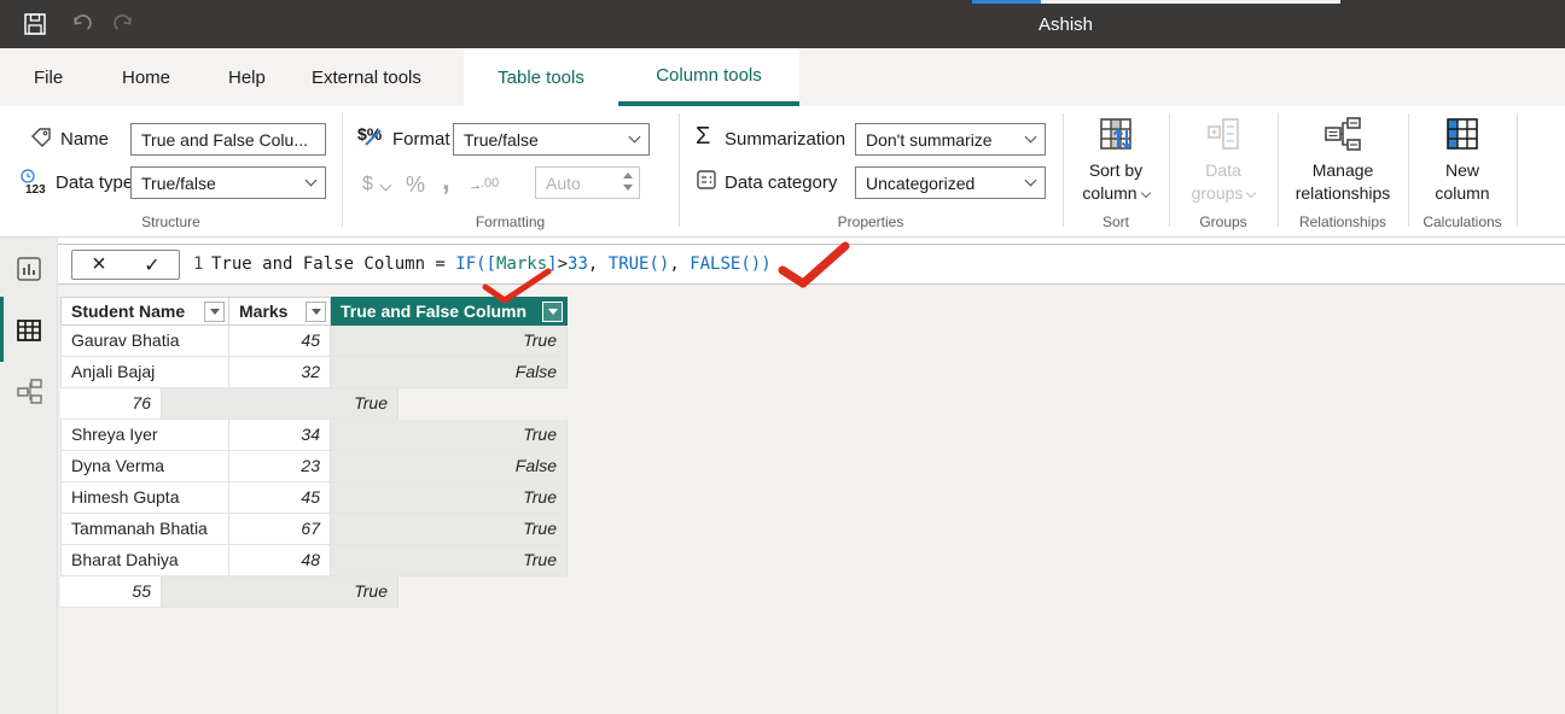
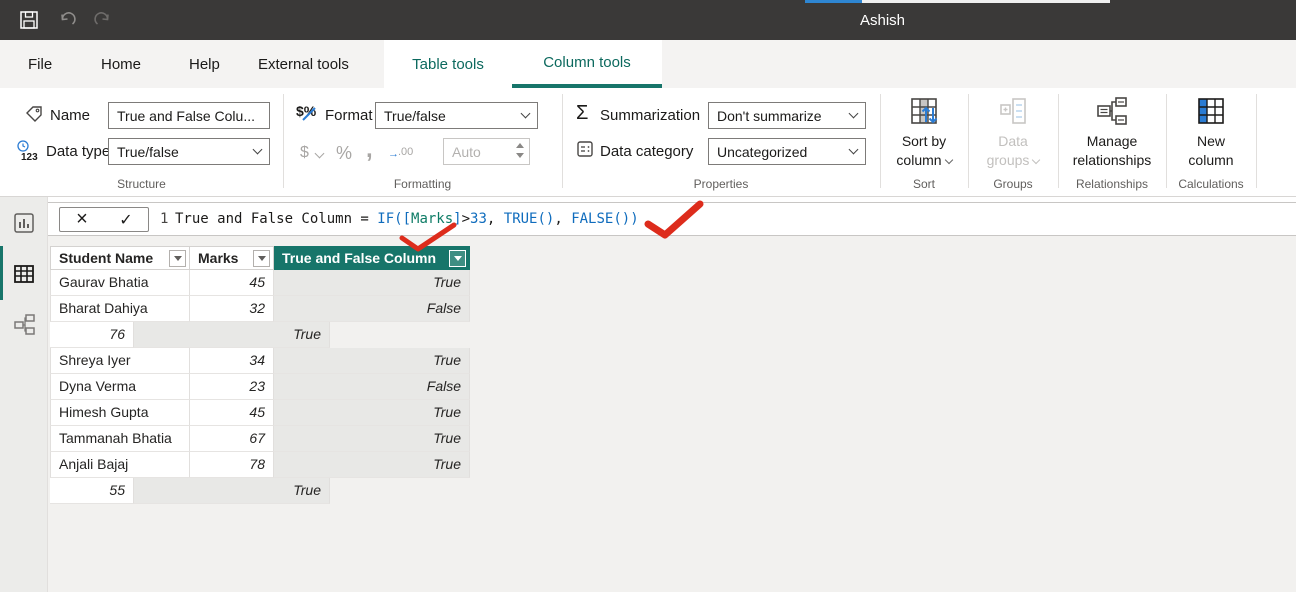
  Ashish
  File
  Home
  Help
  External tools
  Table tools
  Column tools
  Name
  True and False Colu...
  123
  Data type
  True/false
  Structure
  $%
  Format
  True/false
  $
  %
  ,
  →
  .00
  Auto
  Formatting
  Σ
  Summarization
  Don't summarize
  Data category
  Uncategorized
  Properties
  Sort by
  column
  Sort
  Data
  groups
  Groups
  Manage
  relationships
  Relationships
  New
  column
  Calculations
  ×
  ✓
  1
  True and False Column = IF([Marks]>33, TRUE(), FALSE())
  Student Name
  Marks
  True and False Column
  Gaurav Bhatia
  45
  True
- Anjali Bajaj
+ Bharat Dahiya
  32
  False
  76
  True
  Shreya Iyer
  34
  True
  Dyna Verma
  23
  False
  Himesh Gupta
  45
  True
  Tammanah Bhatia
  67
  True
- Bharat Dahiya
+ Anjali Bajaj
- 48
+ 78
  True
  55
  True
